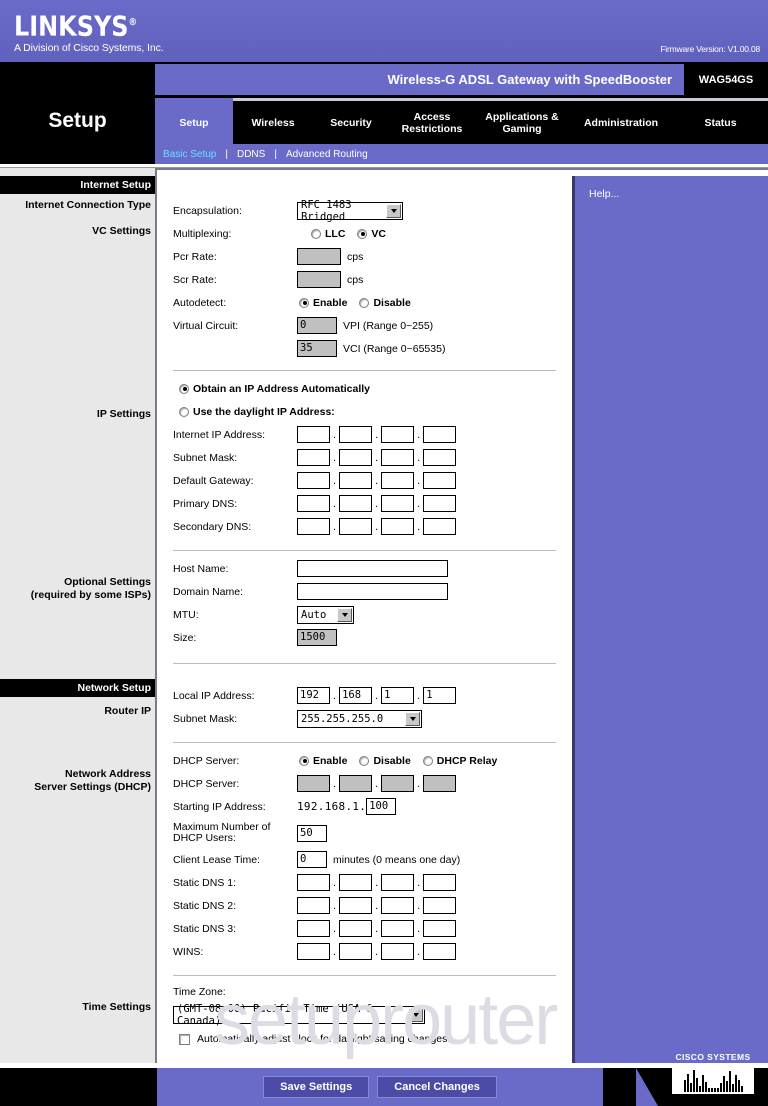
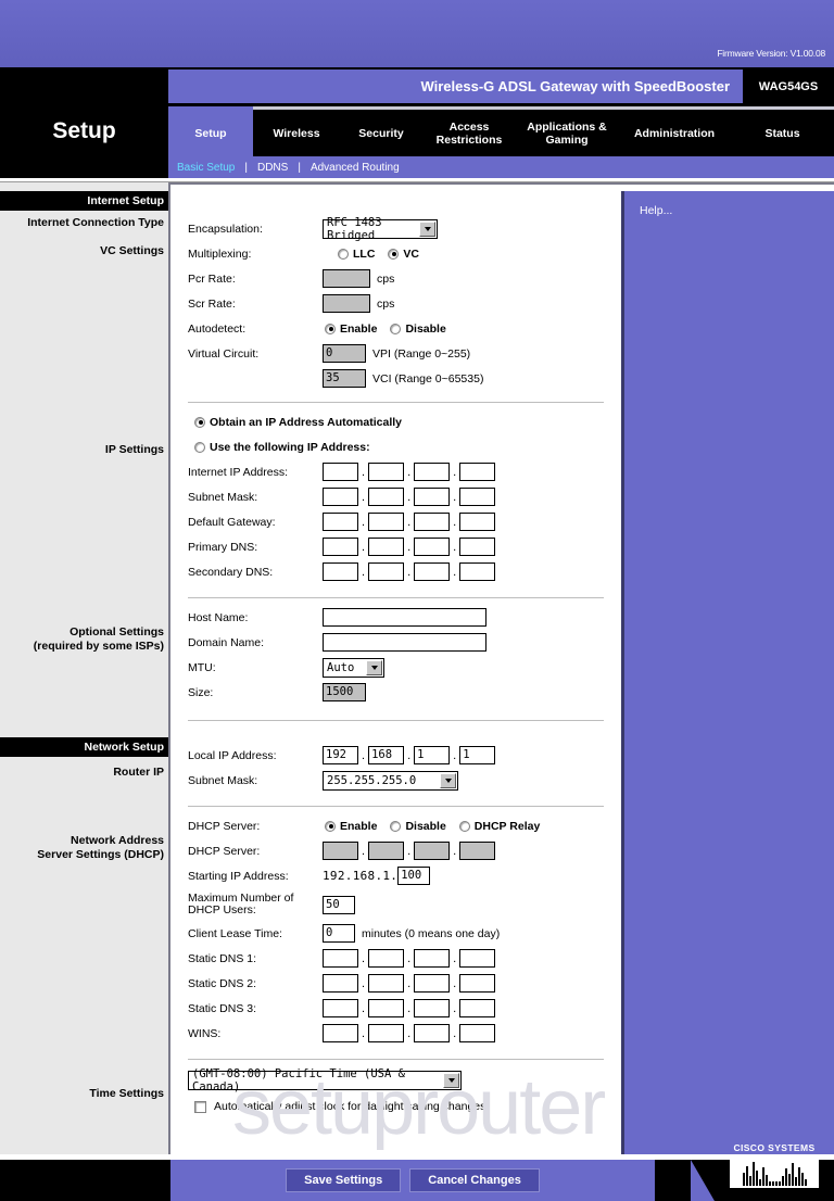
- LINKSYS®
- A Division of Cisco Systems, Inc.
  Firmware Version: V1.00.08
  Wireless-G ADSL Gateway with SpeedBooster
  WAG54GS
  Setup
  Setup
  Wireless
  Security
  Access
  Restrictions
  Applications &
  Gaming
  Administration
  Status
  Basic Setup
  |
  DDNS
  |
  Advanced Routing
  Internet Setup
  Internet Connection Type
  VC Settings
  IP Settings
  Optional Settings
  (required by some ISPs)
  Network Setup
  Router IP
  Network Address
  Server Settings (DHCP)
  Time Settings
  Encapsulation:
  RFC 1483 Bridged
  Multiplexing:
  LLC
  VC
  Pcr Rate:
  cps
  Scr Rate:
  cps
  Autodetect:
  Enable
  Disable
  Virtual Circuit:
  0
  VPI (Range 0~255)
  35
  VCI (Range 0~65535)
  Obtain an IP Address Automatically
- Use the daylight IP Address:
+ Use the following IP Address:
  Internet IP Address:
  .
  .
  .
  Subnet Mask:
  .
  .
  .
  Default Gateway:
  .
  .
  .
  Primary DNS:
  .
  .
  .
  Secondary DNS:
  .
  .
  .
  Host Name:
  Domain Name:
  MTU:
  Auto
  Size:
  1500
  Local IP Address:
  192
  .
  168
  .
  1
  .
  1
  Subnet Mask:
  255.255.255.0
  DHCP Server:
  Enable
  Disable
  DHCP Relay
  DHCP Server:
  .
  .
  .
  Starting IP Address:
  192.168.1.
  100
  Maximum Number of
  DHCP Users:
  50
  Client Lease Time:
  0
  minutes (0 means one day)
  Static DNS 1:
  .
  .
  .
  Static DNS 2:
  .
  .
  .
  Static DNS 3:
  .
  .
  .
  WINS:
  .
  .
  .
- Time Zone:
  (GMT-08:00) Pacific Time (USA & Canada)
  Automatically adjust clock for daylight saving changes.
  Help...
  setuprouter
  Save Settings
  Cancel Changes
  CISCO SYSTEMS
